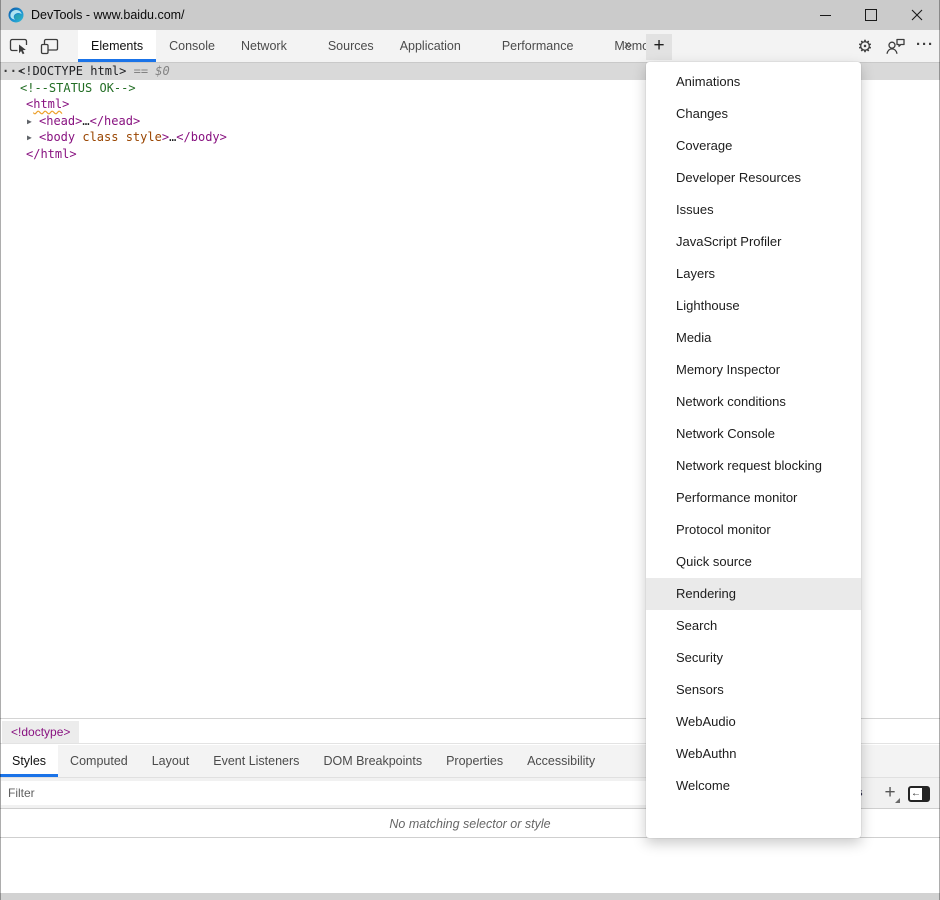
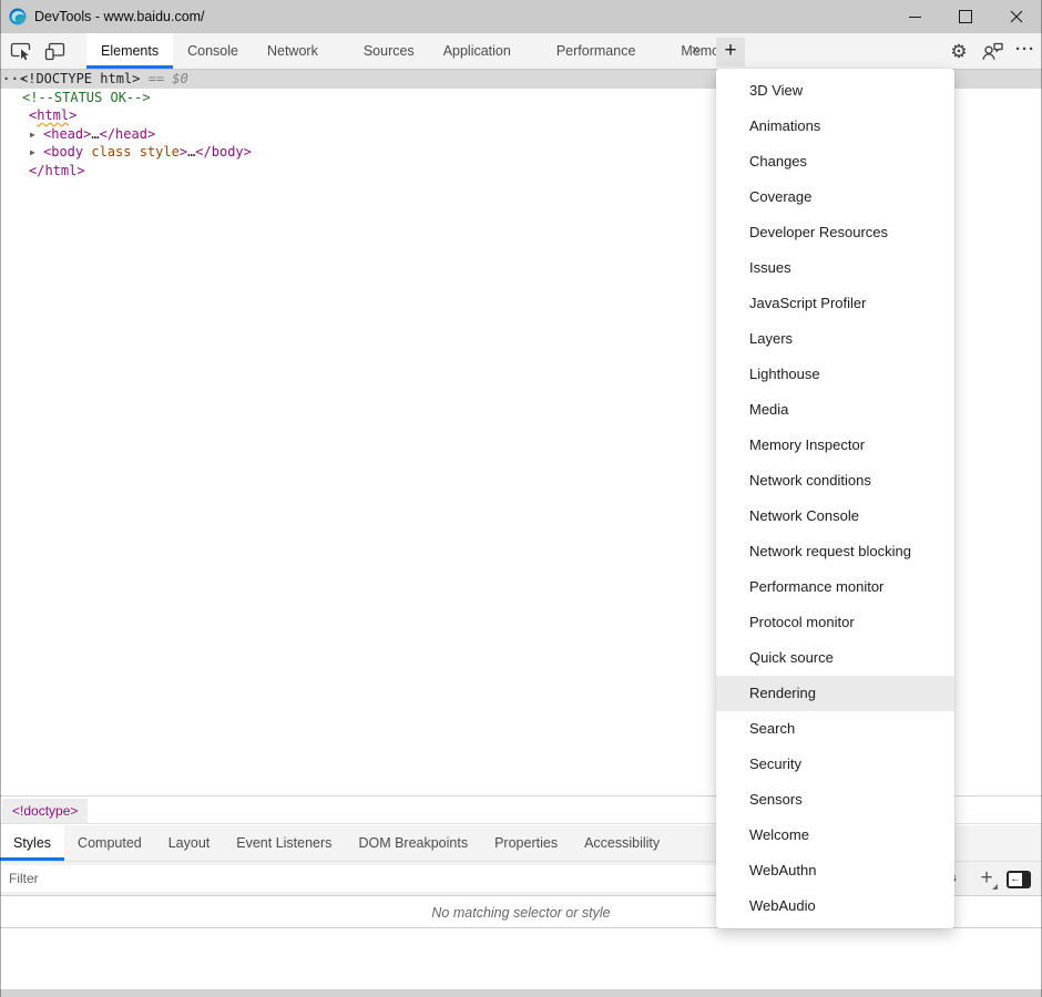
  DevTools - www.baidu.com/
  Elements
  Console
  Network
  Sources
  Application
  Performance
  »
  +
  ⚙
  ···
  ···
  <!DOCTYPE html> == $0
  <!--STATUS OK-->
  <html>
  ▶
  <head>…</head>
  ▶
  <body class style>…</body>
  </html>
  <!doctype>
  Styles
  Computed
  Layout
  Event Listeners
  DOM Breakpoints
  Properties
  Accessibility
  Filter
  +
  ←
  No matching selector or style
+ 3D View
  Animations
  Changes
  Coverage
  Developer Resources
  Issues
  JavaScript Profiler
  Layers
  Lighthouse
  Media
  Memory Inspector
  Network conditions
  Network Console
  Network request blocking
  Performance monitor
  Protocol monitor
  Quick source
  Rendering
  Search
  Security
  Sensors
- WebAudio
+ Welcome
  WebAuthn
- Welcome
+ WebAudio
